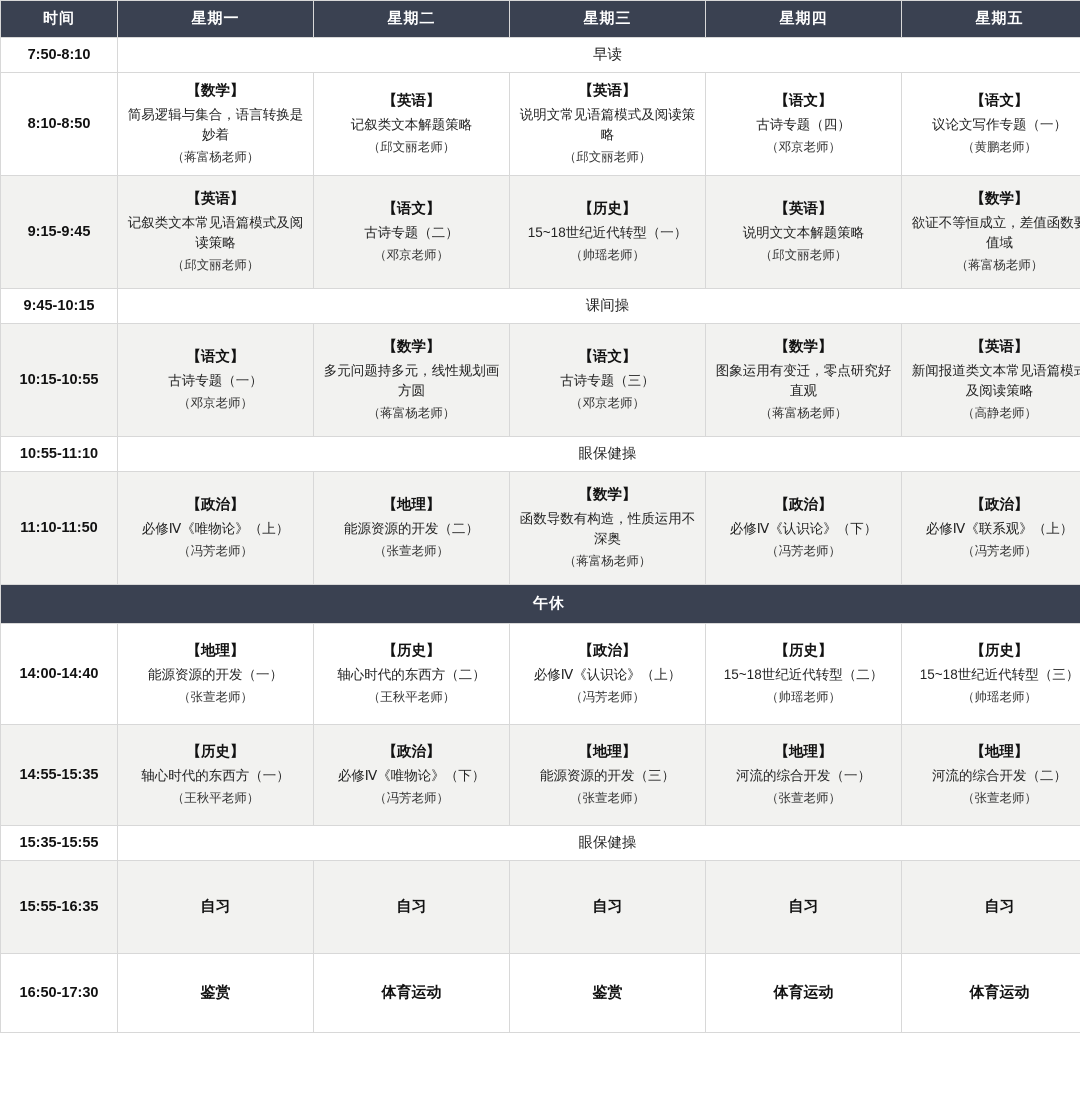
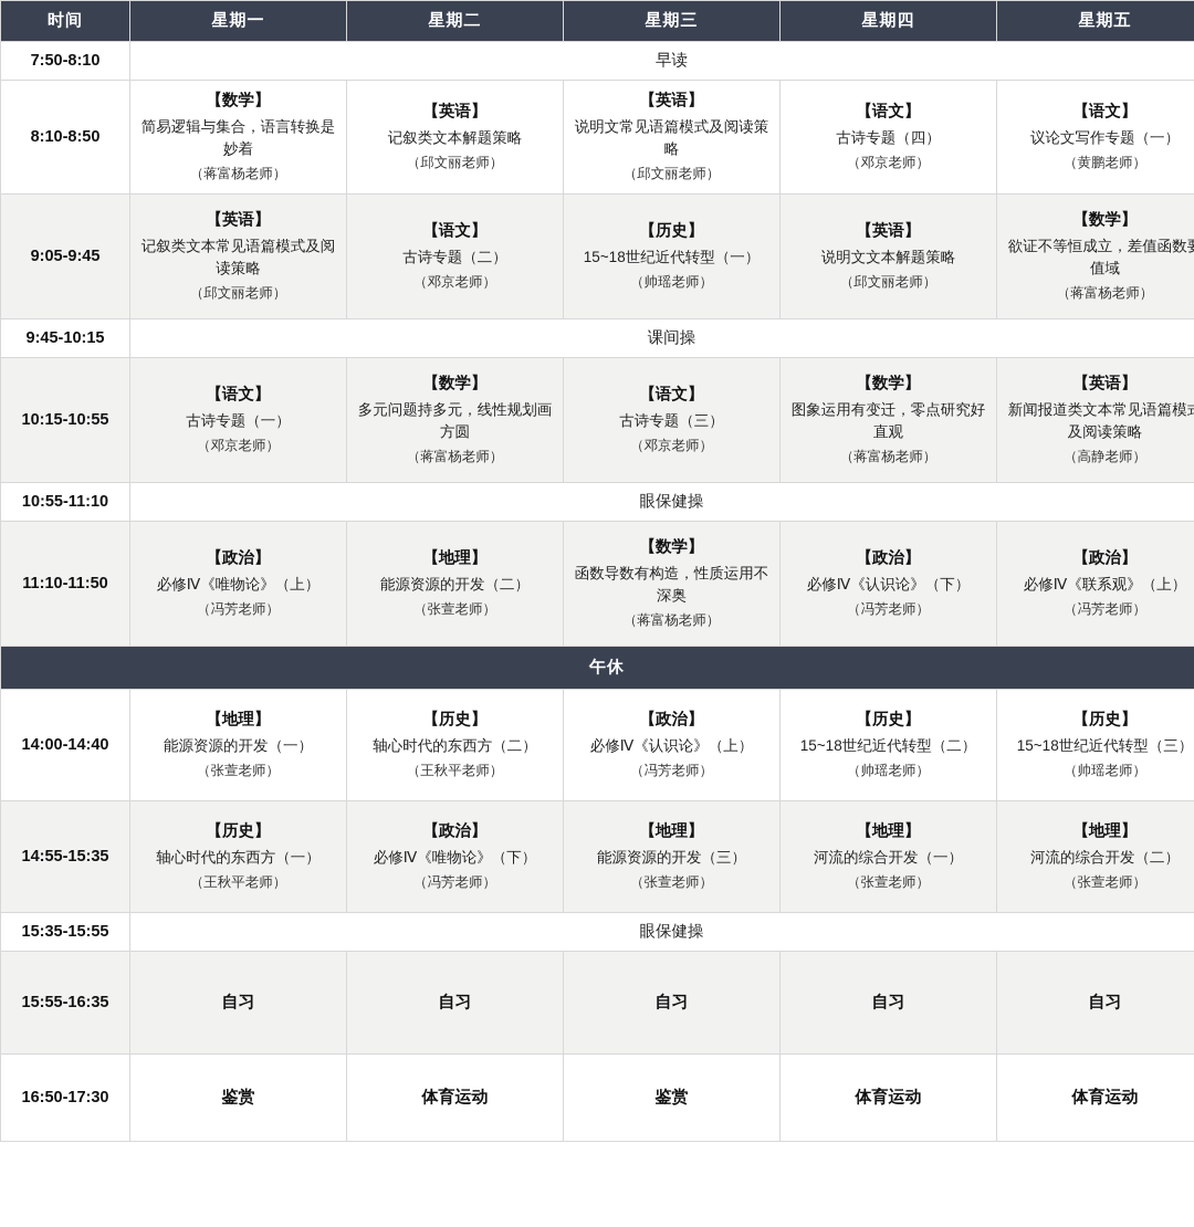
  时间	星期一	星期二	星期三	星期四	星期五
  7:50-8:10	早读
  8:10-8:50	【数学】 简易逻辑与集合，语言转换是妙着 （蒋富杨老师）	【英语】 记叙类文本解题策略 （邱文丽老师）	【英语】 说明文常见语篇模式及阅读策略 （邱文丽老师）	【语文】 古诗专题（四） （邓京老师）	【语文】 议论文写作专题（一） （黄鹏老师）
- 9:15-9:45	【英语】 记叙类文本常见语篇模式及阅读策略 （邱文丽老师）	【语文】 古诗专题（二） （邓京老师）	【历史】 15~18世纪近代转型（一） （帅瑶老师）	【英语】 说明文文本解题策略 （邱文丽老师）	【数学】 欲证不等恒成立，差值函数值域 （蒋富杨老师）
+ 9:05-9:45	【英语】 记叙类文本常见语篇模式及阅读策略 （邱文丽老师）	【语文】 古诗专题（二） （邓京老师）	【历史】 15~18世纪近代转型（一） （帅瑶老师）	【英语】 说明文文本解题策略 （邱文丽老师）	【数学】 欲证不等恒成立，差值函数值域 （蒋富杨老师）
  9:45-10:15	课间操
  10:15-10:55	【语文】 古诗专题（一） （邓京老师）	【数学】 多元问题持多元，线性规划画方圆 （蒋富杨老师）	【语文】 古诗专题（三） （邓京老师）	【数学】 图象运用有变迁，零点研究好直观 （蒋富杨老师）	【英语】 新闻报道类文本常见语篇模及阅读策略 （高静老师）
  10:55-11:10	眼保健操
  11:10-11:50	【政治】 必修Ⅳ《唯物论》（上） （冯芳老师）	【地理】 能源资源的开发（二） （张萱老师）	【数学】 函数导数有构造，性质运用不深奥 （蒋富杨老师）	【政治】 必修Ⅳ《认识论》（下） （冯芳老师）	【政治】 必修Ⅳ《联系观》（上） （冯芳老师）
  午休
  14:00-14:40	【地理】 能源资源的开发（一） （张萱老师）	【历史】 轴心时代的东西方（二） （王秋平老师）	【政治】 必修Ⅳ《认识论》（上） （冯芳老师）	【历史】 15~18世纪近代转型（二） （帅瑶老师）	【历史】 15~18世纪近代转型（三） （帅瑶老师）
  14:55-15:35	【历史】 轴心时代的东西方（一） （王秋平老师）	【政治】 必修Ⅳ《唯物论》（下） （冯芳老师）	【地理】 能源资源的开发（三） （张萱老师）	【地理】 河流的综合开发（一） （张萱老师）	【地理】 河流的综合开发（二） （张萱老师）
  15:35-15:55	眼保健操
  15:55-16:35	自习	自习	自习	自习	自习
  16:50-17:30	鉴赏	体育运动	鉴赏	体育运动	体育运动
